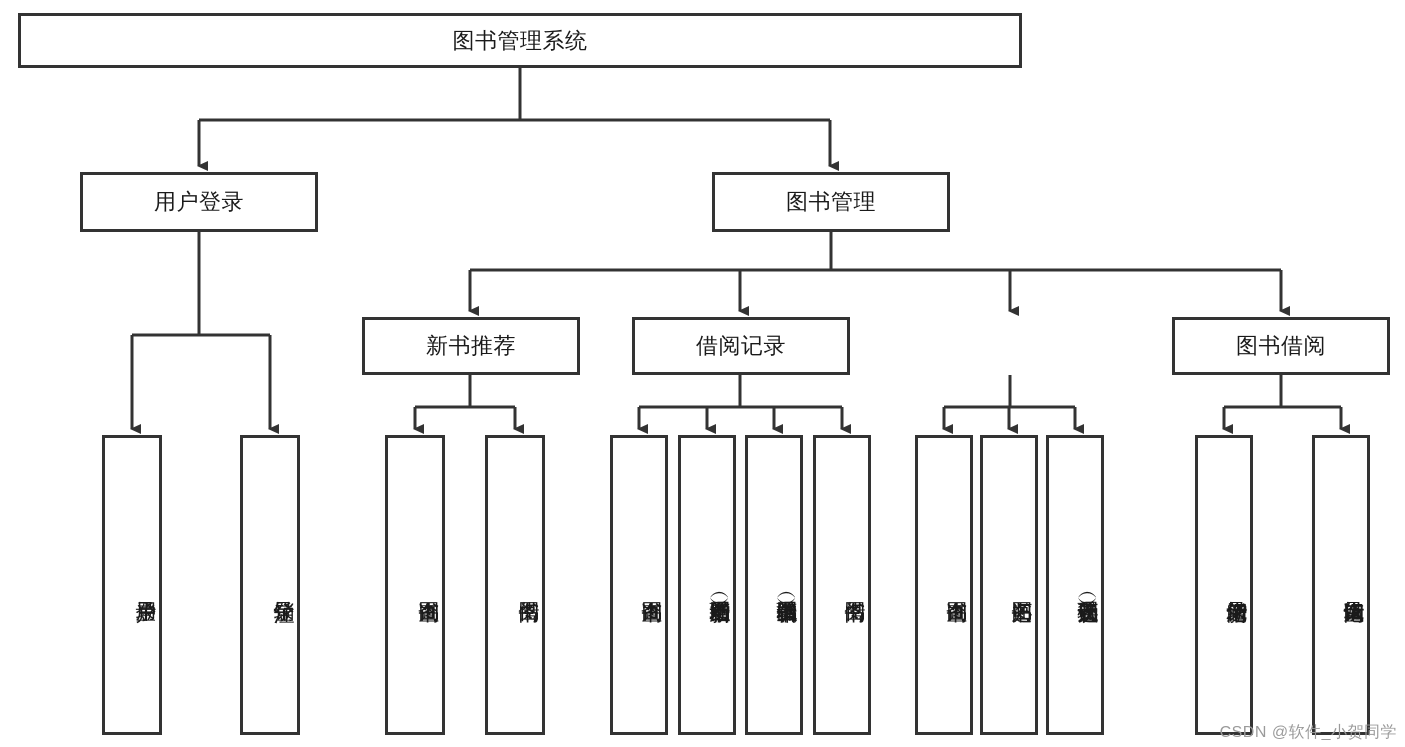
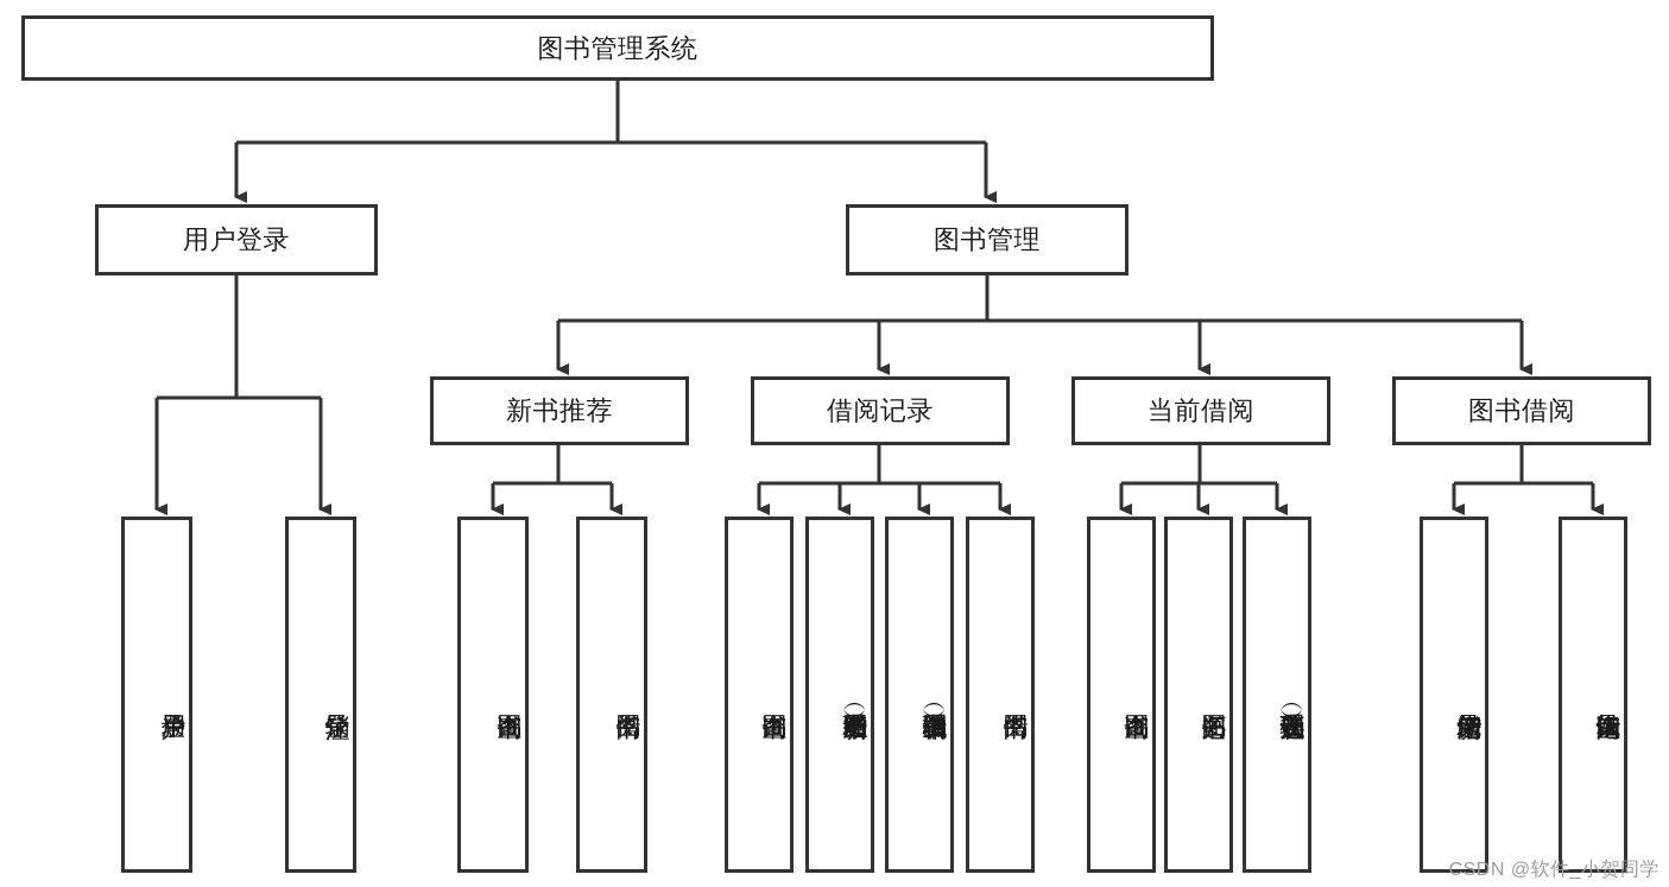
  图书管理系统
  用户登录
  图书管理
  新书推荐
  借阅记录
+ 当前借阅
  图书借阅
  CSDN @软件_小贺同学
